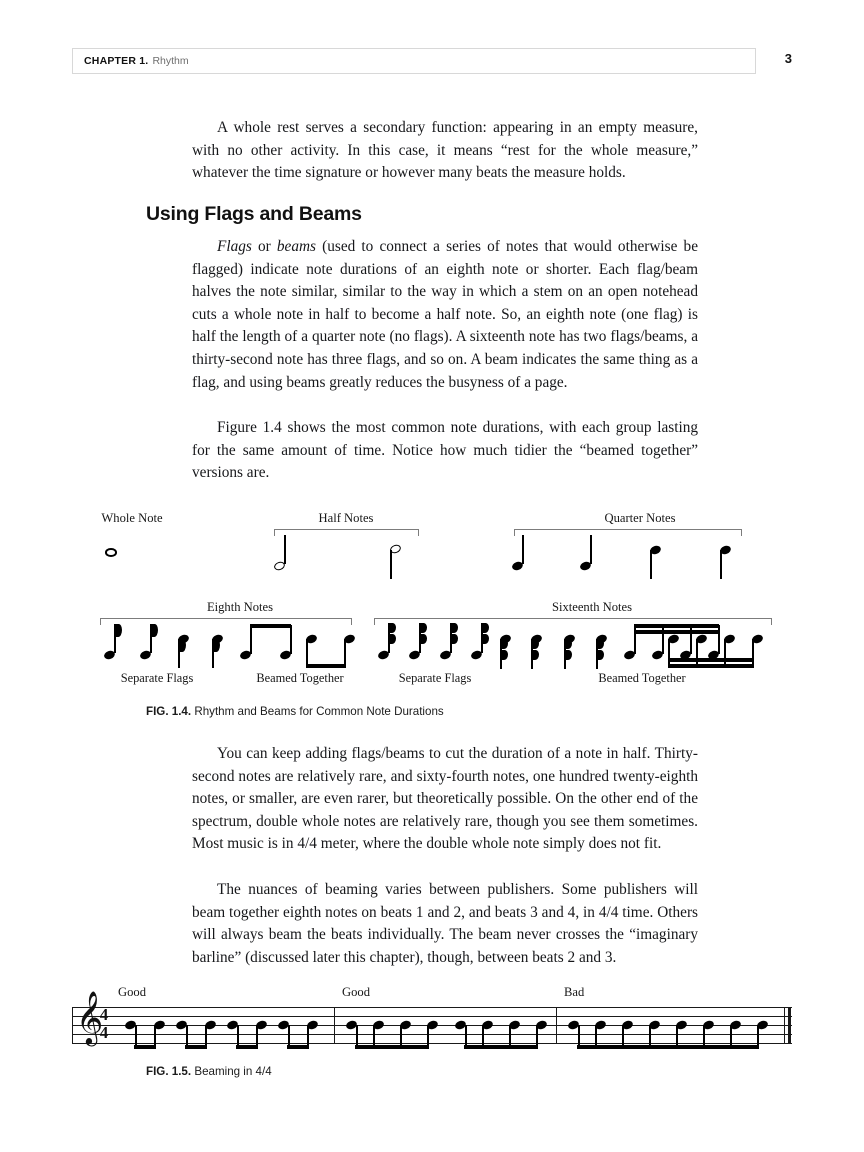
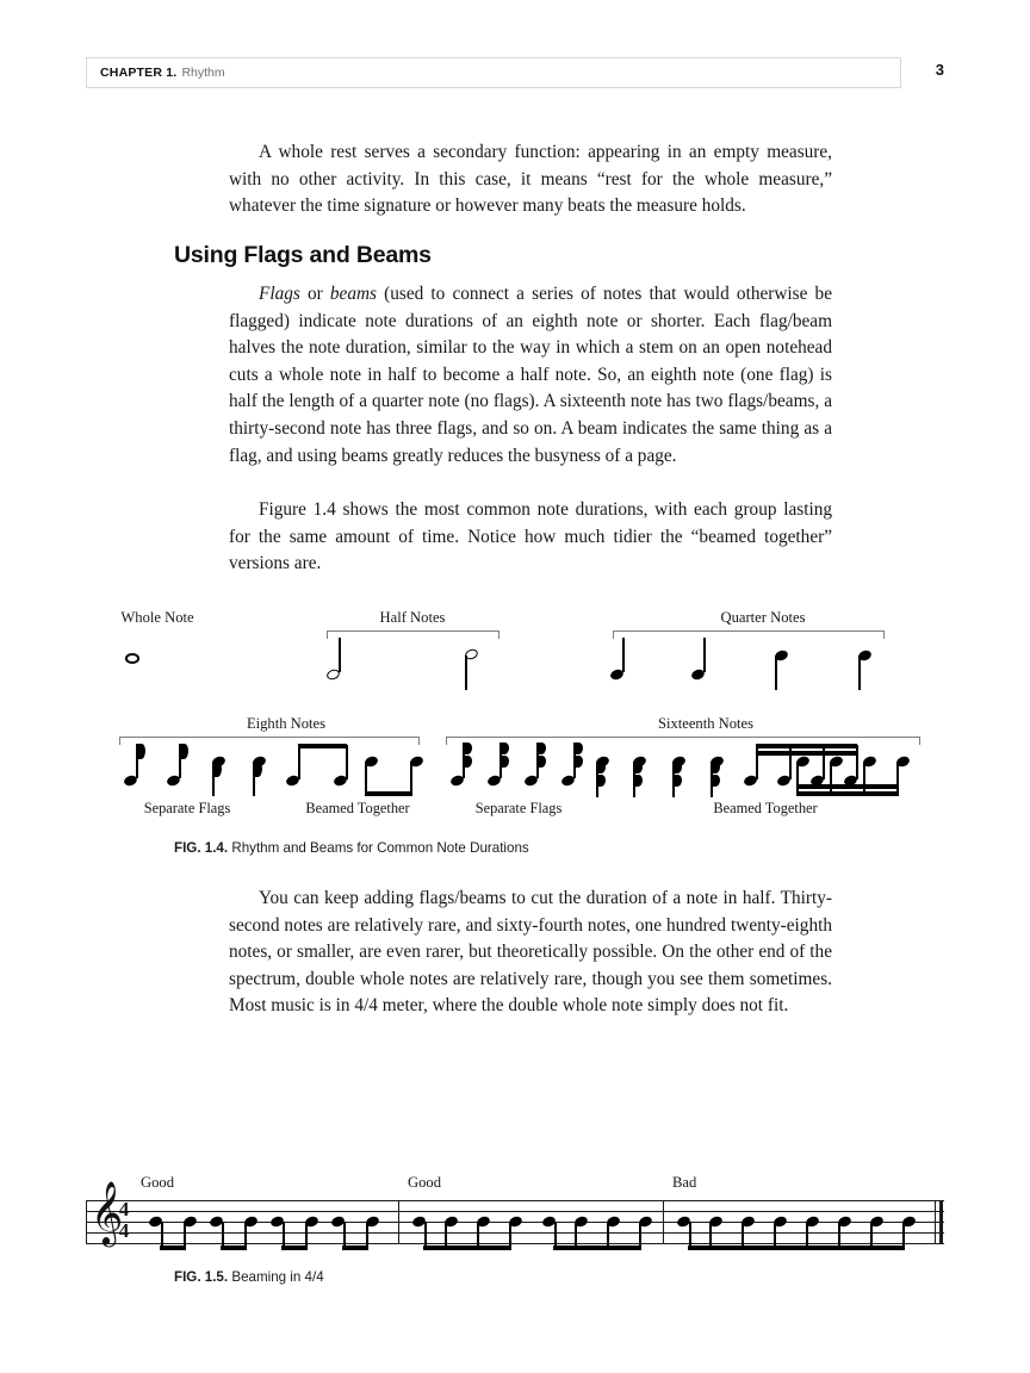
  CHAPTER 1.
  Rhythm
  3
  A whole rest serves a secondary function: appearing in an empty measure, with no other activity. In this case, it means “rest for the whole measure,” whatever the time signature or however many beats the measure holds.
  Using Flags and Beams
- Flags or beams (used to connect a series of notes that would otherwise be flagged) indicate note durations of an eighth note or shorter. Each flag/beam halves the note similar, similar to the way in which a stem on an open notehead cuts a whole note in half to become a half note. So, an eighth note (one flag) is half the length of a quarter note (no flags). A sixteenth note has two flags/beams, a thirty-second note has three flags, and so on. A beam indicates the same thing as a flag, and using beams greatly reduces the busyness of a page.
+ Flags or beams (used to connect a series of notes that would otherwise be flagged) indicate note durations of an eighth note or shorter. Each flag/beam halves the note duration, similar to the way in which a stem on an open notehead cuts a whole note in half to become a half note. So, an eighth note (one flag) is half the length of a quarter note (no flags). A sixteenth note has two flags/beams, a thirty-second note has three flags, and so on. A beam indicates the same thing as a flag, and using beams greatly reduces the busyness of a page.
  Figure 1.4 shows the most common note durations, with each group lasting for the same amount of time. Notice how much tidier the “beamed together” versions are.
  Whole Note
  Half Notes
  Quarter Notes
  Eighth Notes
  Sixteenth Notes
  Separate Flags
  Beamed Together
  Separate Flags
  Beamed Together
  FIG. 1.4. Rhythm and Beams for Common Note Durations
  You can keep adding flags/beams to cut the duration of a note in half. Thirty-second notes are relatively rare, and sixty-fourth notes, one hundred twenty-eighth notes, or smaller, are even rarer, but theoretically possible. On the other end of the spectrum, double whole notes are relatively rare, though you see them sometimes. Most music is in 4/4 meter, where the double whole note simply does not fit.
- The nuances of beaming varies between publishers. Some publishers will beam together eighth notes on beats 1 and 2, and beats 3 and 4, in 4/4 time. Others will always beam the beats individually. The beam never crosses the “imaginary barline” (discussed later this chapter), though, between beats 2 and 3.
  Good
  Good
  Bad
  𝄞
  4
  4
  FIG. 1.5. Beaming in 4/4
